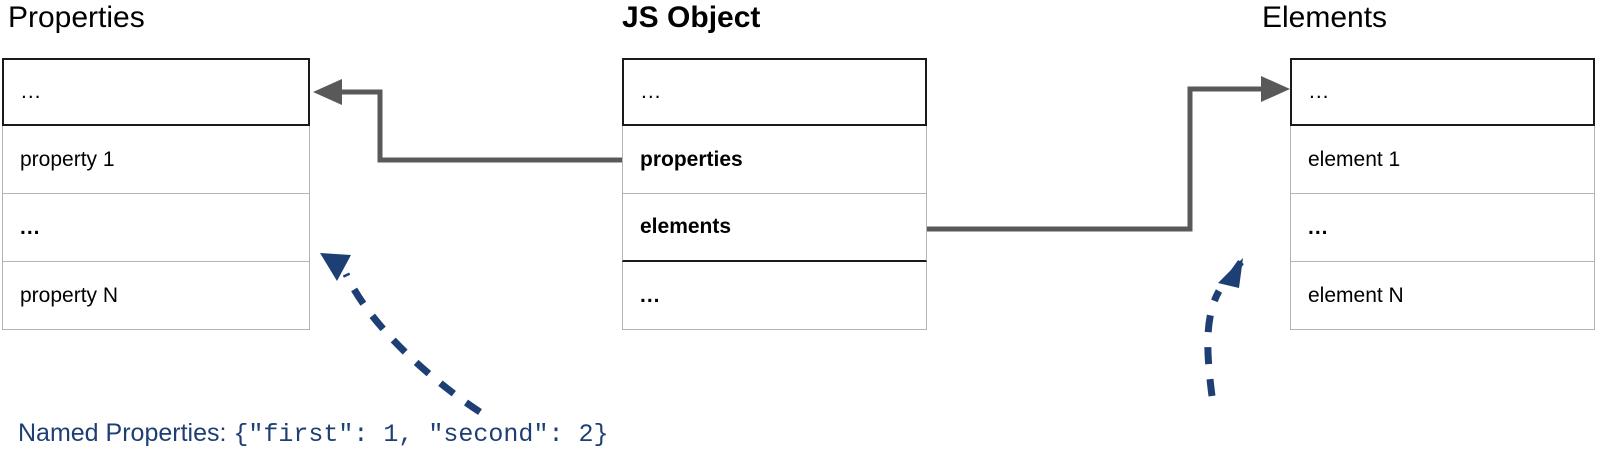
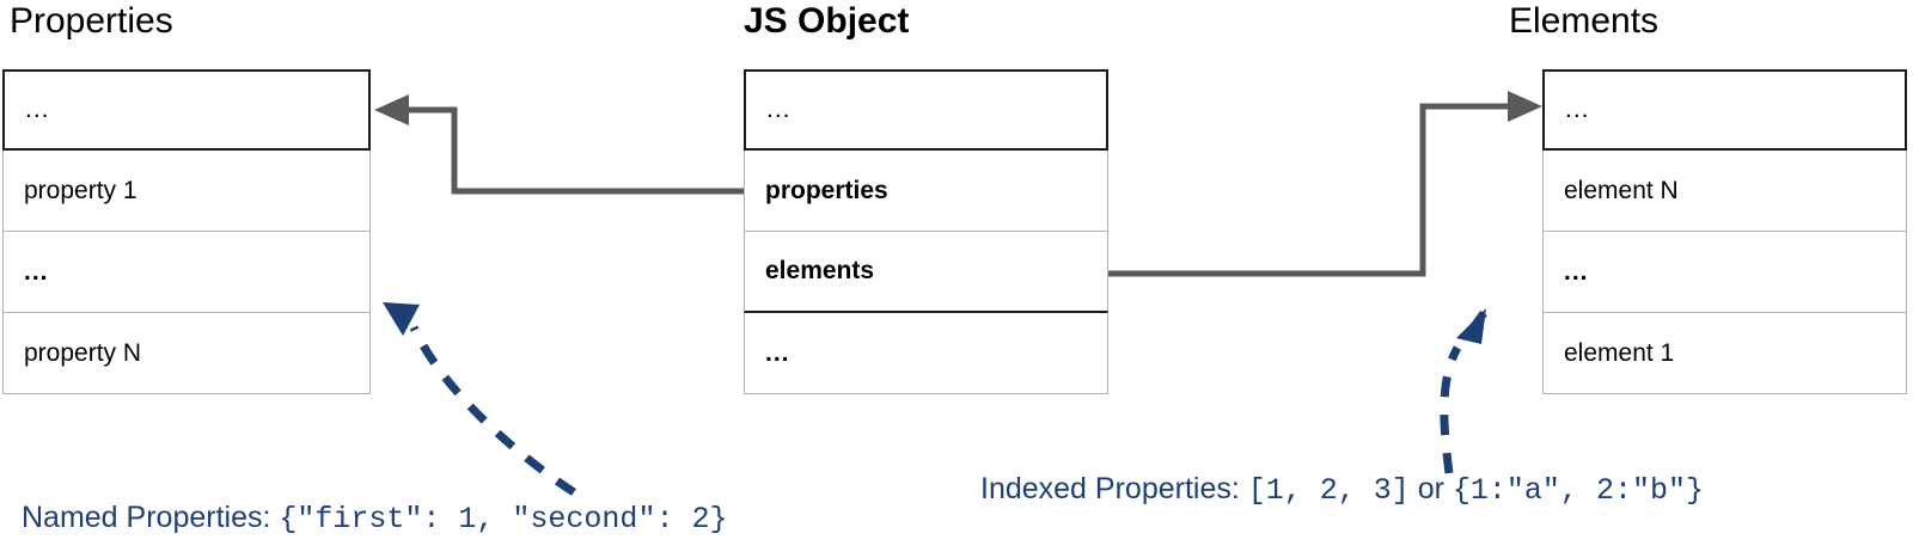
  Properties
  JS Object
  Elements
  ...
  property 1
  ...
  property N
  ...
  properties
  elements
  ...
  ...
- element 1
+ element N
  ...
- element N
+ element 1
  Named Properties: {"first": 1, "second": 2}
+ Indexed Properties: [1, 2, 3] or {1:"a", 2:"b"}
